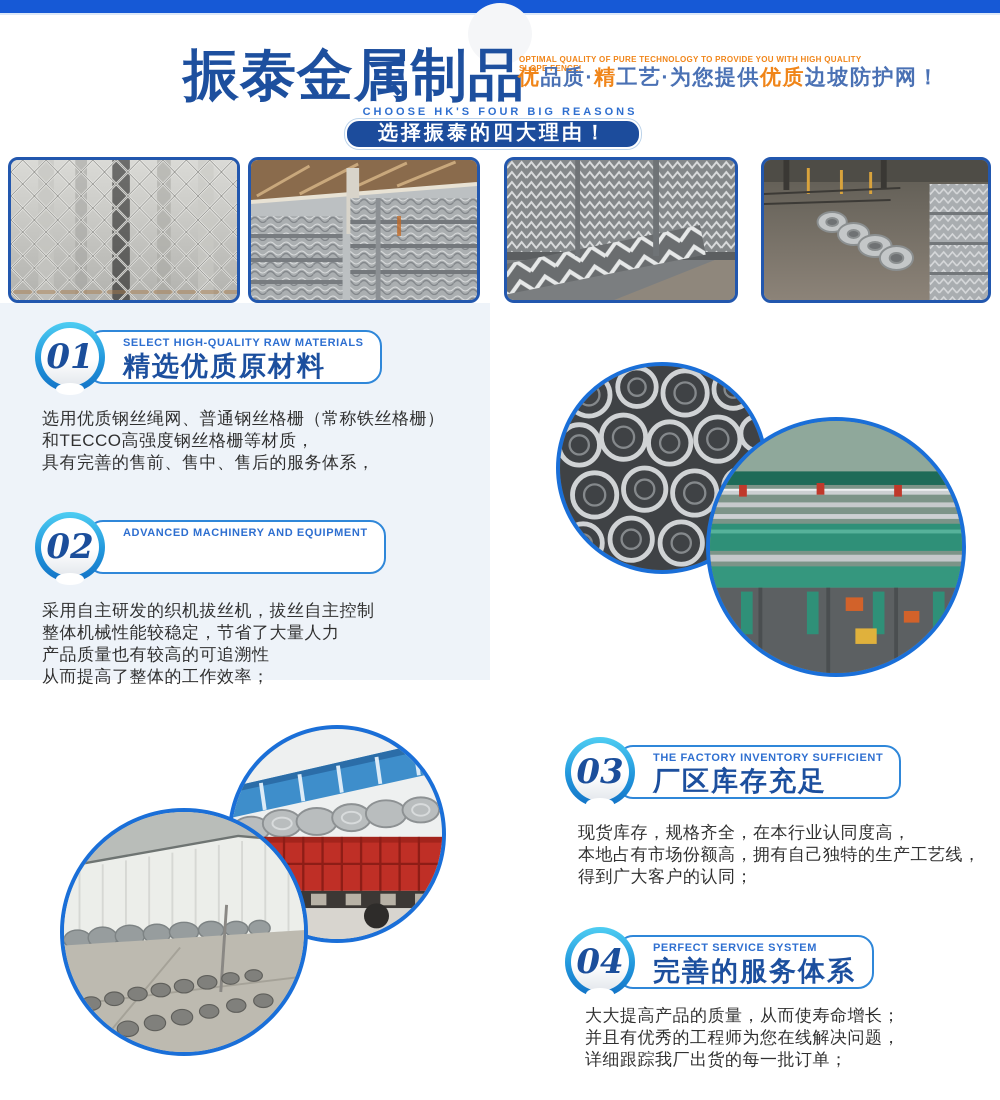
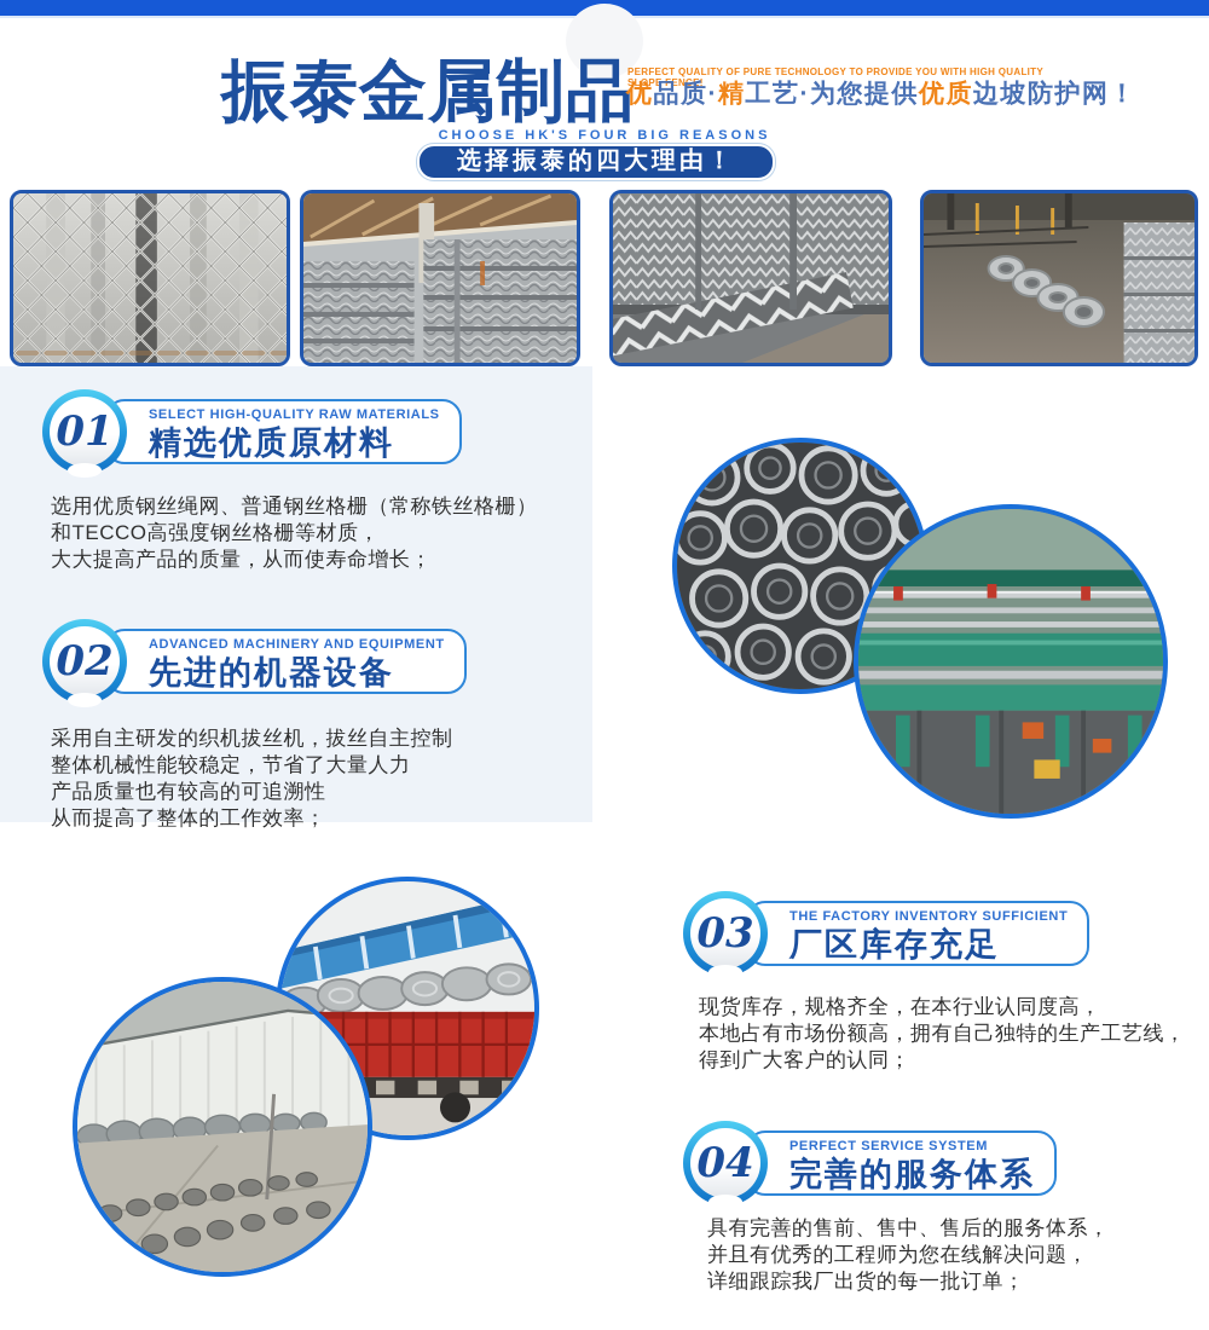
  振泰金属制品
- OPTIMAL QUALITY OF PURE TECHNOLOGY TO PROVIDE YOU WITH HIGH QUALITY SLOPE FENCE!
+ PERFECT QUALITY OF PURE TECHNOLOGY TO PROVIDE YOU WITH HIGH QUALITY SLOPE FENCE!
  优品质·精工艺·为您提供优质边坡防护网！
  CHOOSE HK'S FOUR BIG REASONS
  选择振泰的四大理由！
  SELECT HIGH-QUALITY RAW MATERIALS
  精选优质原材料
  01
  选用优质钢丝绳网、普通钢丝格栅（常称铁丝格栅）
  和TECCO高强度钢丝格栅等材质，
- 具有完善的售前、售中、售后的服务体系，
+ 大大提高产品的质量，从而使寿命增长；
  ADVANCED MACHINERY AND EQUIPMENT
+ 先进的机器设备
  02
  采用自主研发的织机拔丝机，拔丝自主控制
  整体机械性能较稳定，节省了大量人力
  产品质量也有较高的可追溯性
  从而提高了整体的工作效率；
  THE FACTORY INVENTORY SUFFICIENT
  厂区库存充足
  03
  现货库存，规格齐全，在本行业认同度高，
  本地占有市场份额高，拥有自己独特的生产工艺线，
  得到广大客户的认同；
  PERFECT SERVICE SYSTEM
  完善的服务体系
  04
- 大大提高产品的质量，从而使寿命增长；
+ 具有完善的售前、售中、售后的服务体系，
  并且有优秀的工程师为您在线解决问题，
  详细跟踪我厂出货的每一批订单；
